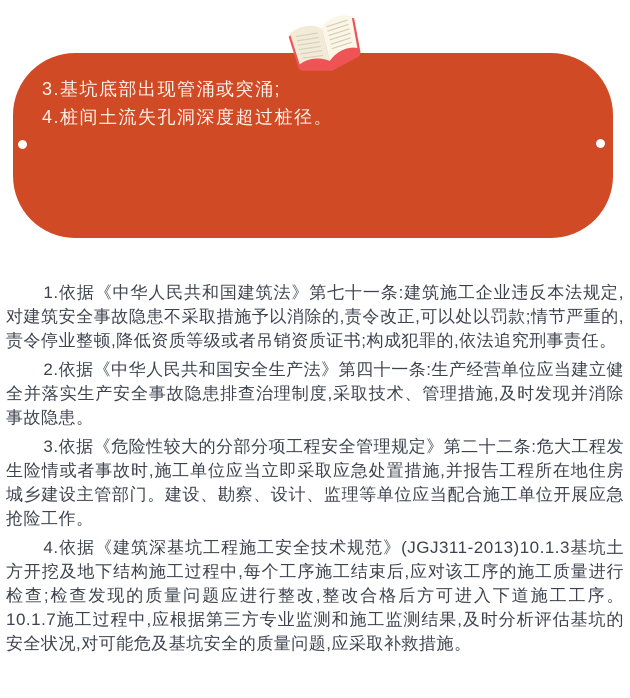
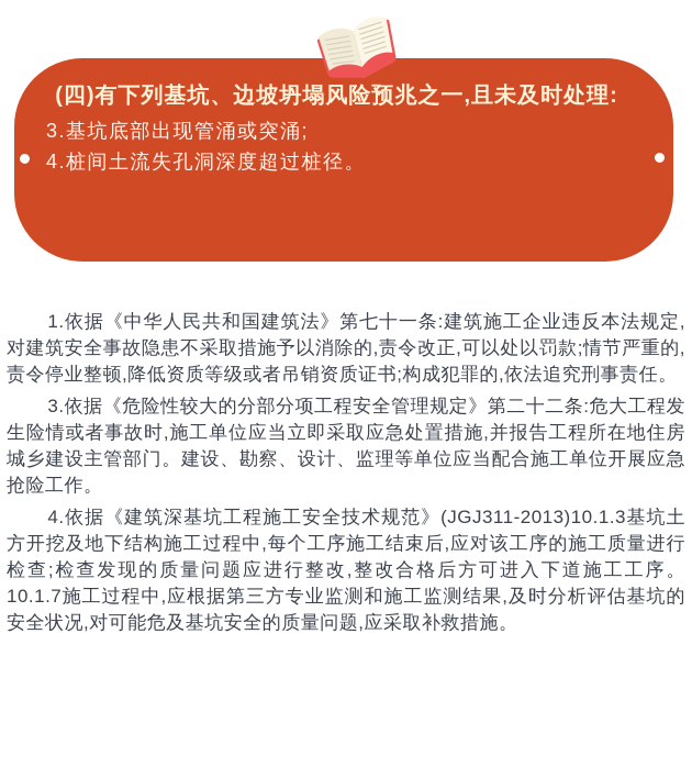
+ (四)有下列基坑、边坡坍塌风险预兆之一,且未及时处理:
  3.基坑底部出现管涌或突涌;
  4.桩间土流失孔洞深度超过桩径。
  1.依据《中华人民共和国建筑法》第七十一条:建筑施工企业违反本法规定,对建筑安全事故隐患不采取措施予以消除的,责令改正,可以处以罚款;情节严重的,责令停业整顿,降低资质等级或者吊销资质证书;构成犯罪的,依法追究刑事责任。
- 2.依据《中华人民共和国安全生产法》第四十一条:生产经营单位应当建立健全并落实生产安全事故隐患排查治理制度,采取技术、管理措施,及时发现并消除事故隐患。
  3.依据《危险性较大的分部分项工程安全管理规定》第二十二条:危大工程发生险情或者事故时,施工单位应当立即采取应急处置措施,并报告工程所在地住房城乡建设主管部门。建设、勘察、设计、监理等单位应当配合施工单位开展应急抢险工作。
  4.依据《建筑深基坑工程施工安全技术规范》(JGJ311-2013)10.1.3基坑土方开挖及地下结构施工过程中,每个工序施工结束后,应对该工序的施工质量进行检查;检查发现的质量问题应进行整改,整改合格后方可进入下道施工工序。10.1.7施工过程中,应根据第三方专业监测和施工监测结果,及时分析评估基坑的安全状况,对可能危及基坑安全的质量问题,应采取补救措施。
